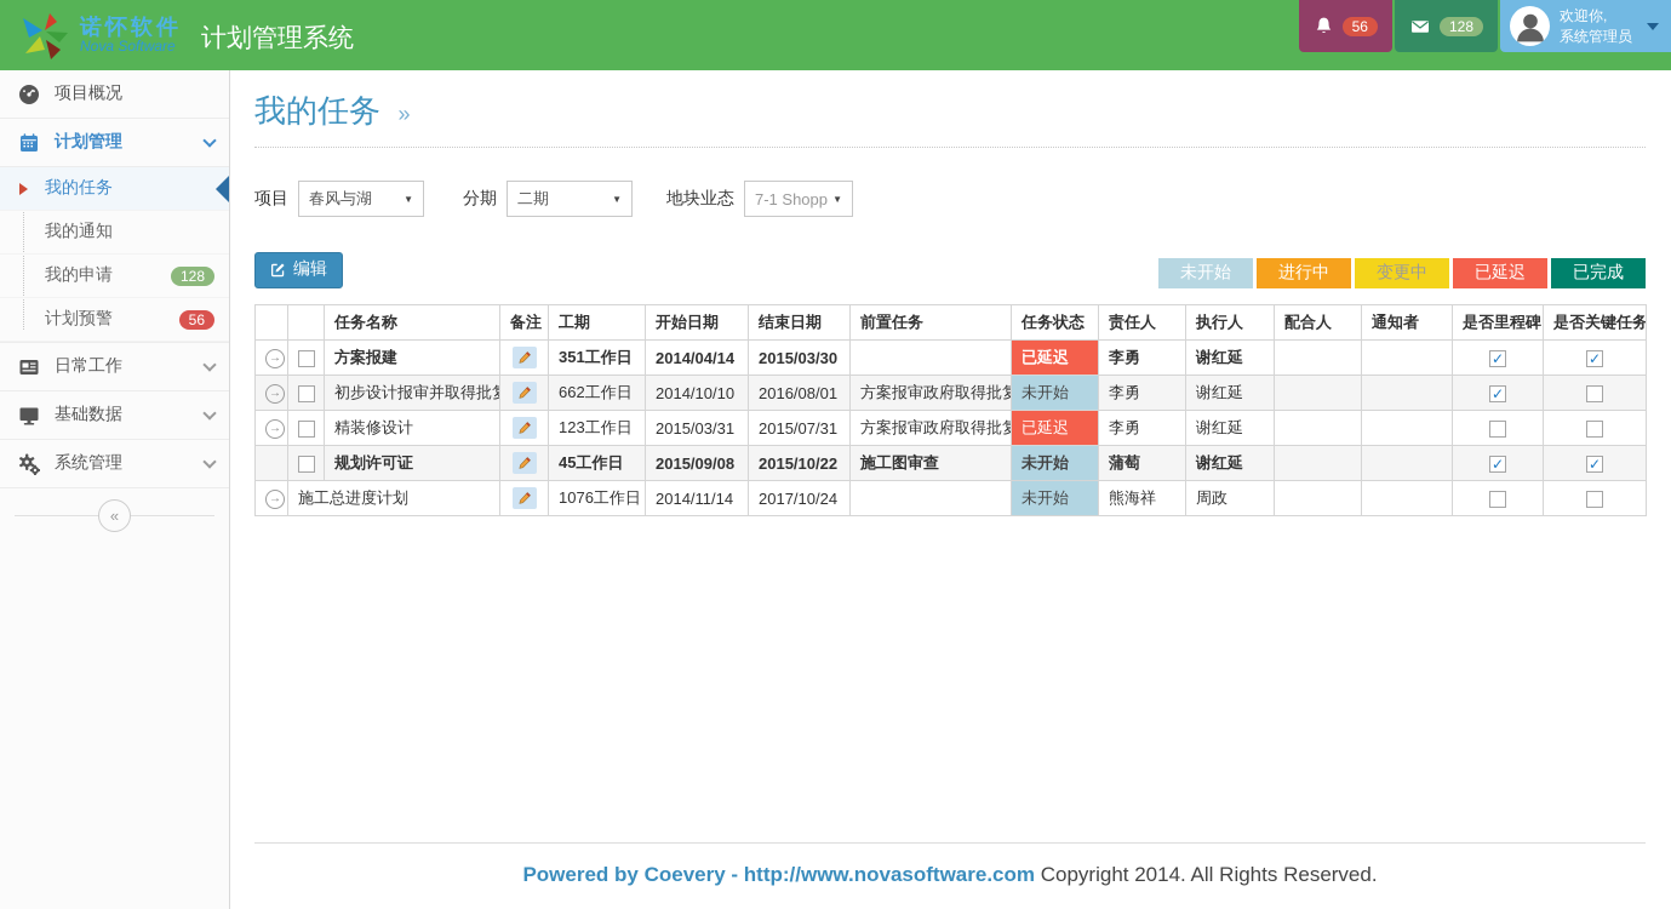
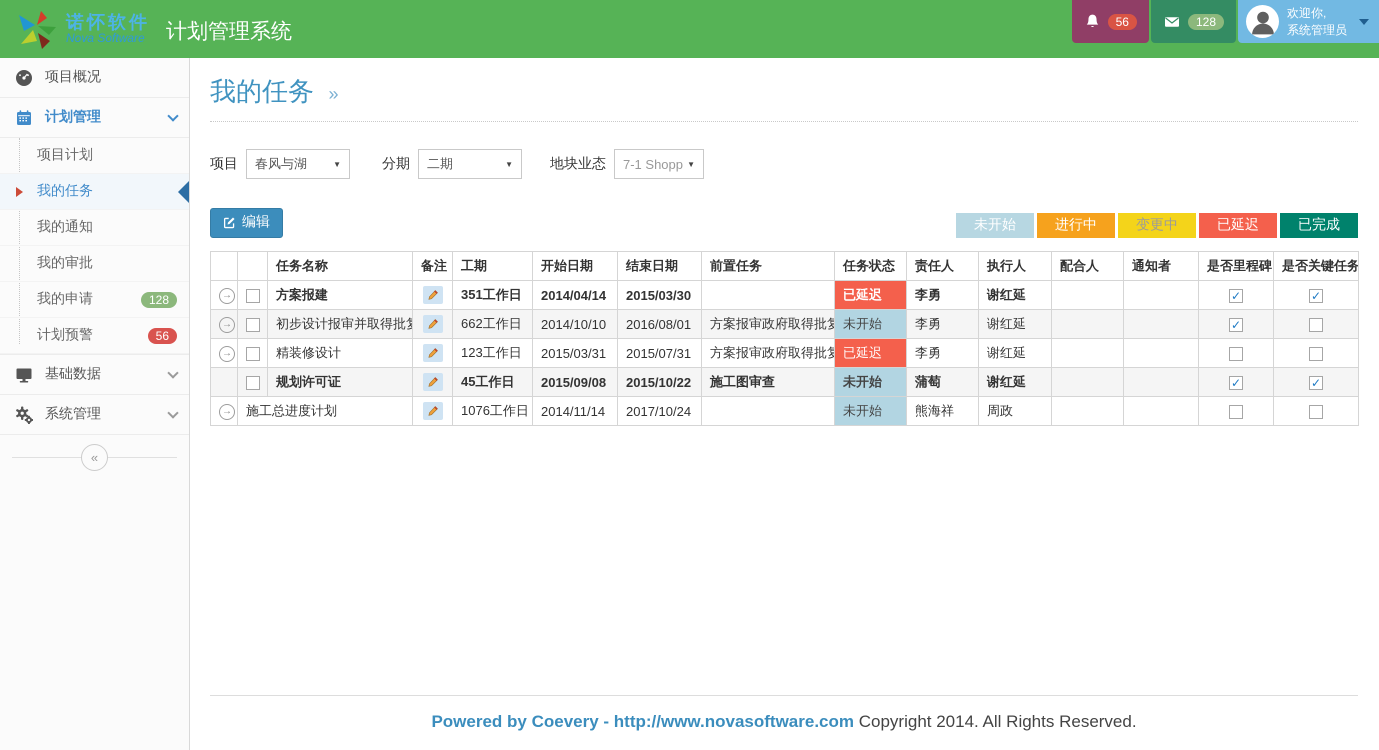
  诺怀软件
  Nova Software
  计划管理系统
  56
  128
  欢迎你,
  系统管理员
  项目概况
  计划管理
+ 项目计划
  我的任务
  我的通知
+ 我的审批
  我的申请
  128
  计划预警
  56
- 日常工作
  基础数据
  系统管理
  «
  我的任务 »
  项目
  春风与湖
  ▼
  分期
  二期
  ▼
  地块业态
  7-1 Shopp
  ▼
  编辑
  未开始
  进行中
  变更中
  已延迟
  已完成
  		任务名称	备注	工期	开始日期	结束日期	前置任务	任务状态	责任人	执行人	配合人	通知者	是否里程碑	是否关键任务
  →		方案报建		351工作日	2014/04/14	2015/03/30		已延迟	李勇	谢红延			✓	✓
  →		初步设计报审并取得批		662工作日	2014/10/10	2016/08/01	方案报审政府取得批复	未开始	李勇	谢红延			✓
  →		精装修设计		123工作日	2015/03/31	2015/07/31	方案报审政府取得批复	已延迟	李勇	谢红延
  		规划许可证		45工作日	2015/09/08	2015/10/22	施工图审查	未开始	蒲萄	谢红延			✓	✓
  →	施工总进度计划		1076工作日	2014/11/14	2017/10/24		未开始	熊海祥	周政
  Powered by Coevery - http://www.novasoftware.com Copyright 2014. All Rights Reserved.
